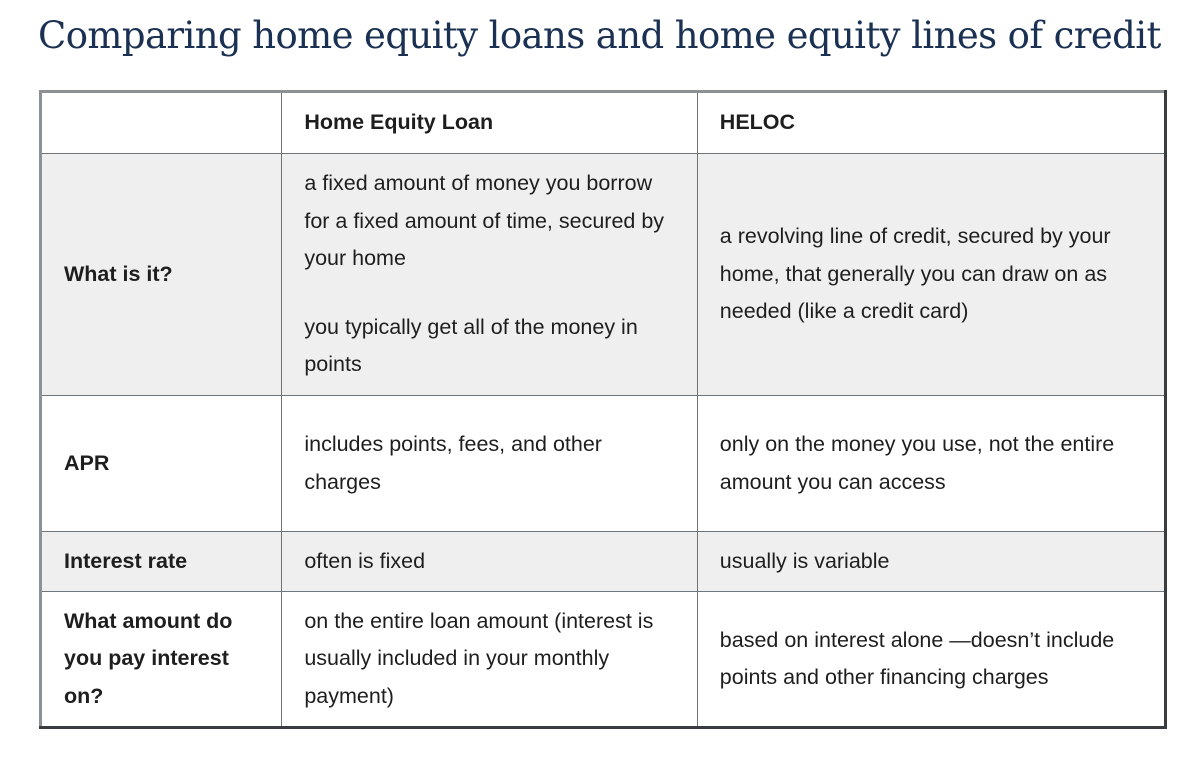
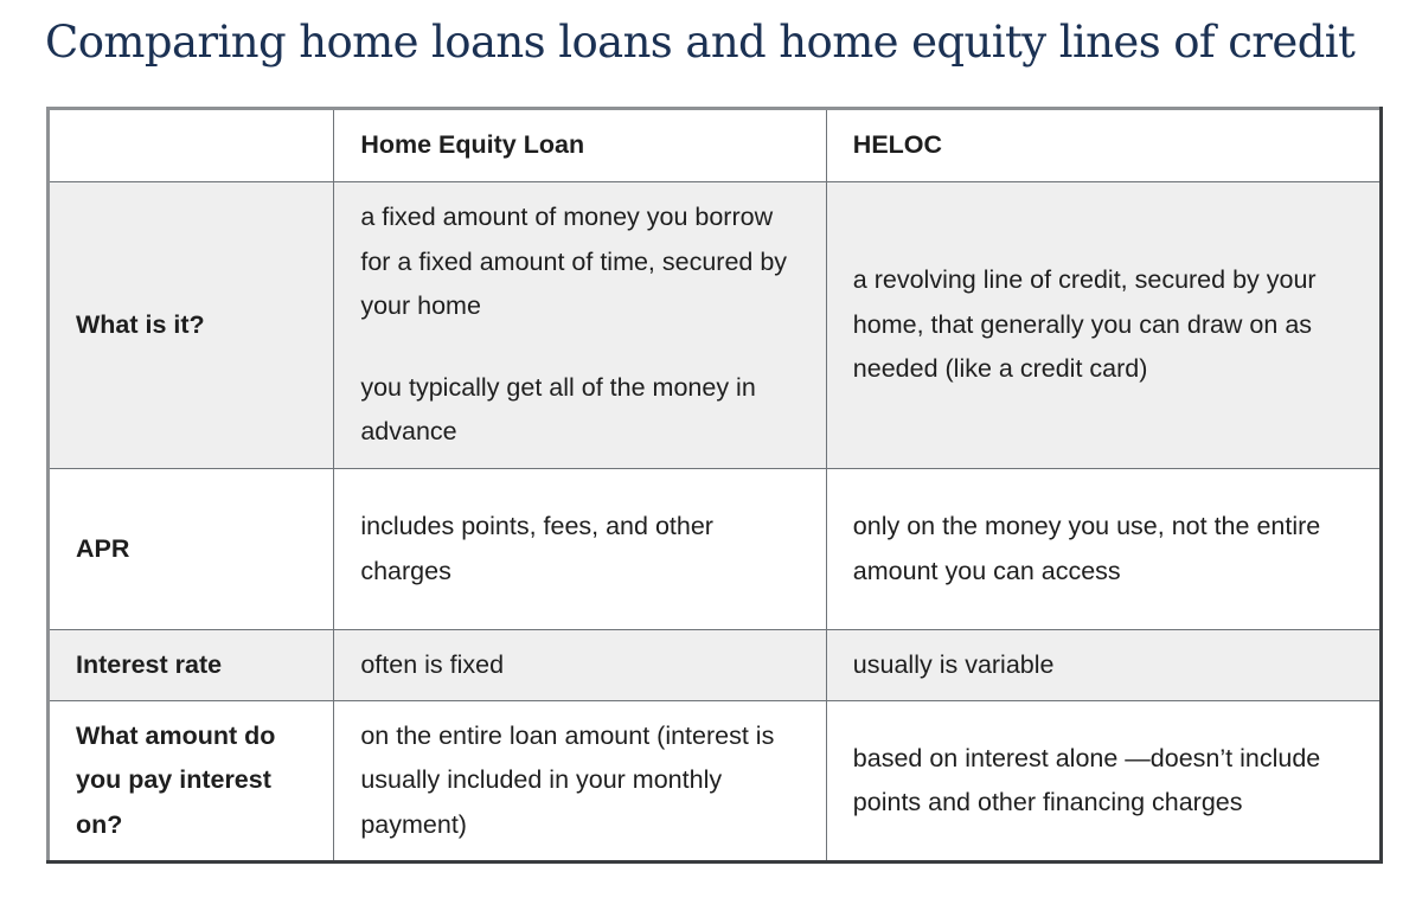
- Comparing home equity loans and home equity lines of credit
+ Comparing home loans loans and home equity lines of credit
  	Home Equity Loan	HELOC
- What is it?	a fixed amount of money you borrow for a fixed amount of time, secured by your home you typically get all of the money in points	a revolving line of credit, secured by your home, that generally you can draw on as needed (like a credit card)
+ What is it?	a fixed amount of money you borrow for a fixed amount of time, secured by your home you typically get all of the money in advance	a revolving line of credit, secured by your home, that generally you can draw on as needed (like a credit card)
  APR	includes points, fees, and other charges	only on the money you use, not the entire amount you can access
  Interest rate	often is fixed	usually is variable
  What amount do you pay interest on?	on the entire loan amount (interest is usually included in your monthly payment)	based on interest alone —doesn’t include points and other financing charges
